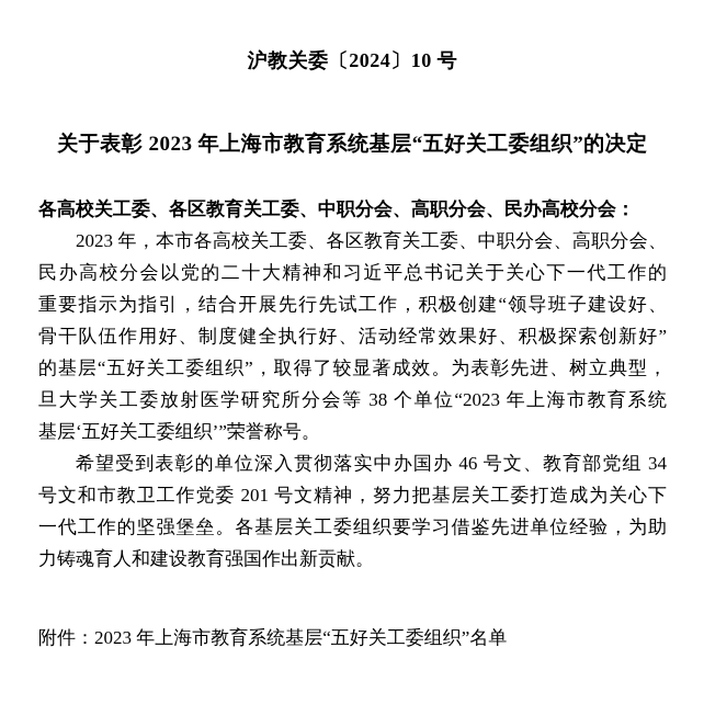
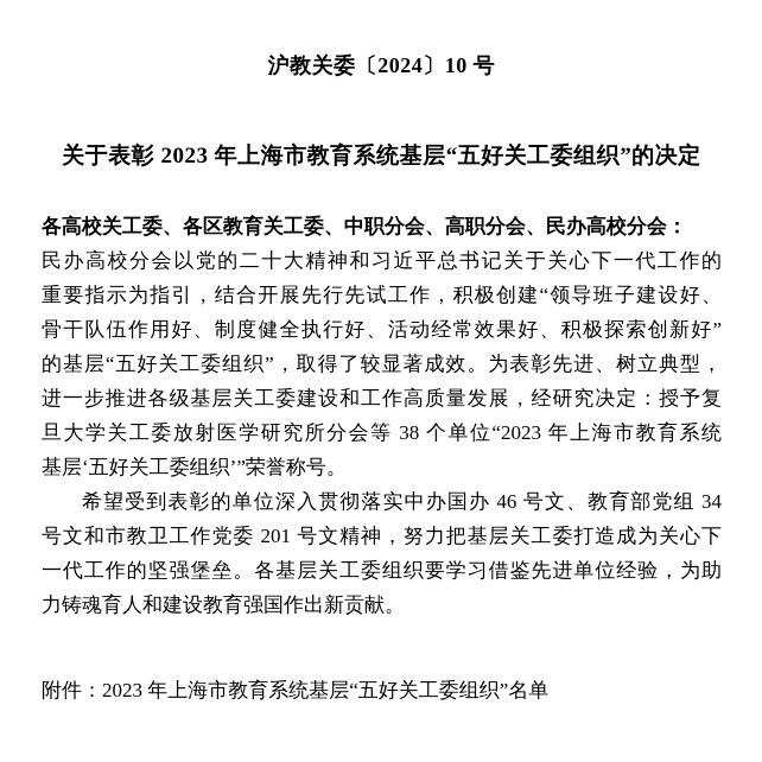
  沪教关委〔2024〕10 号
  关于表彰 2023 年上海市教育系统基层“五好关工委组织”的决定
  各高校关工委、各区教育关工委、中职分会、高职分会、民办高校分会：
- 2023 年，本市各高校关工委、各区教育关工委、中职分会、高职分会、
  民办高校分会以党的二十大精神和习近平总书记关于关心下一代工作的
  重要指示为指引，结合开展先行先试工作，积极创建“领导班子建设好、
  骨干队伍作用好、制度健全执行好、活动经常效果好、积极探索创新好”
  的基层“五好关工委组织”，取得了较显著成效。为表彰先进、树立典型，
+ 进一步推进各级基层关工委建设和工作高质量发展，经研究决定：授予复
  旦大学关工委放射医学研究所分会等 38 个单位“2023 年上海市教育系统
  基层‘五好关工委组织’”荣誉称号。
  希望受到表彰的单位深入贯彻落实中办国办 46 号文、教育部党组 34
  号文和市教卫工作党委 201 号文精神，努力把基层关工委打造成为关心下
  一代工作的坚强堡垒。各基层关工委组织要学习借鉴先进单位经验，为助
  力铸魂育人和建设教育强国作出新贡献。
  附件：2023 年上海市教育系统基层“五好关工委组织”名单
